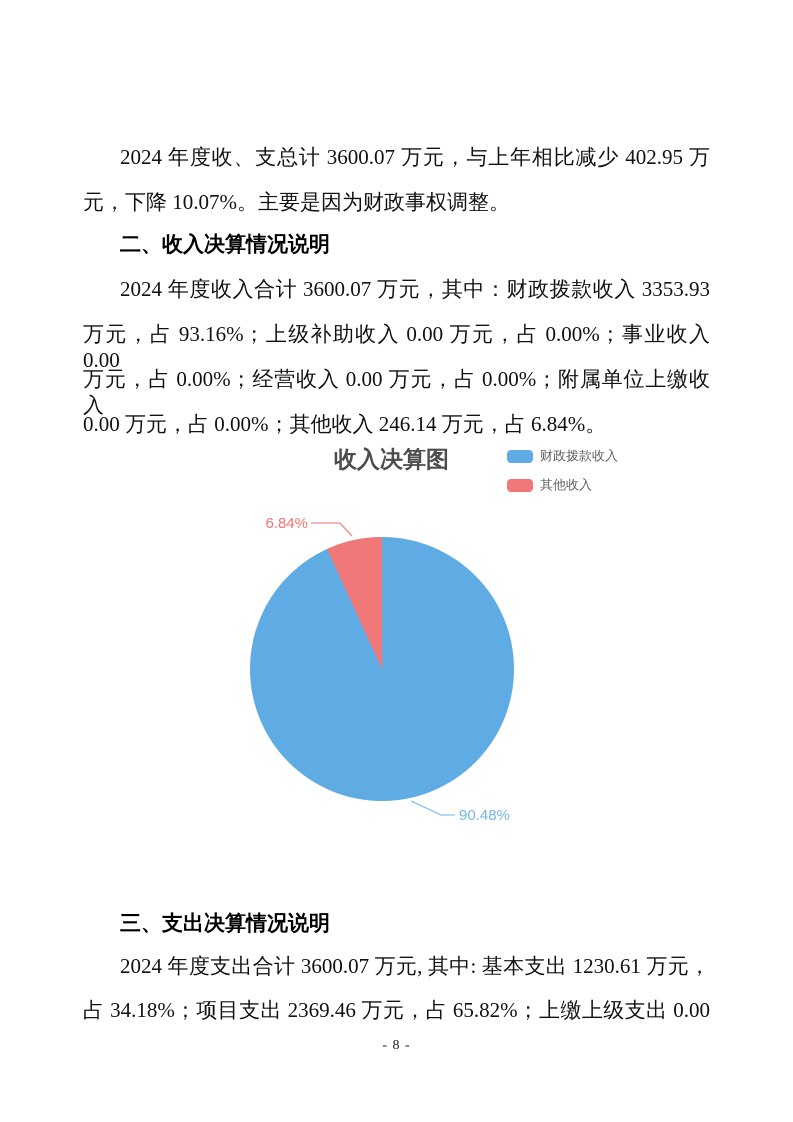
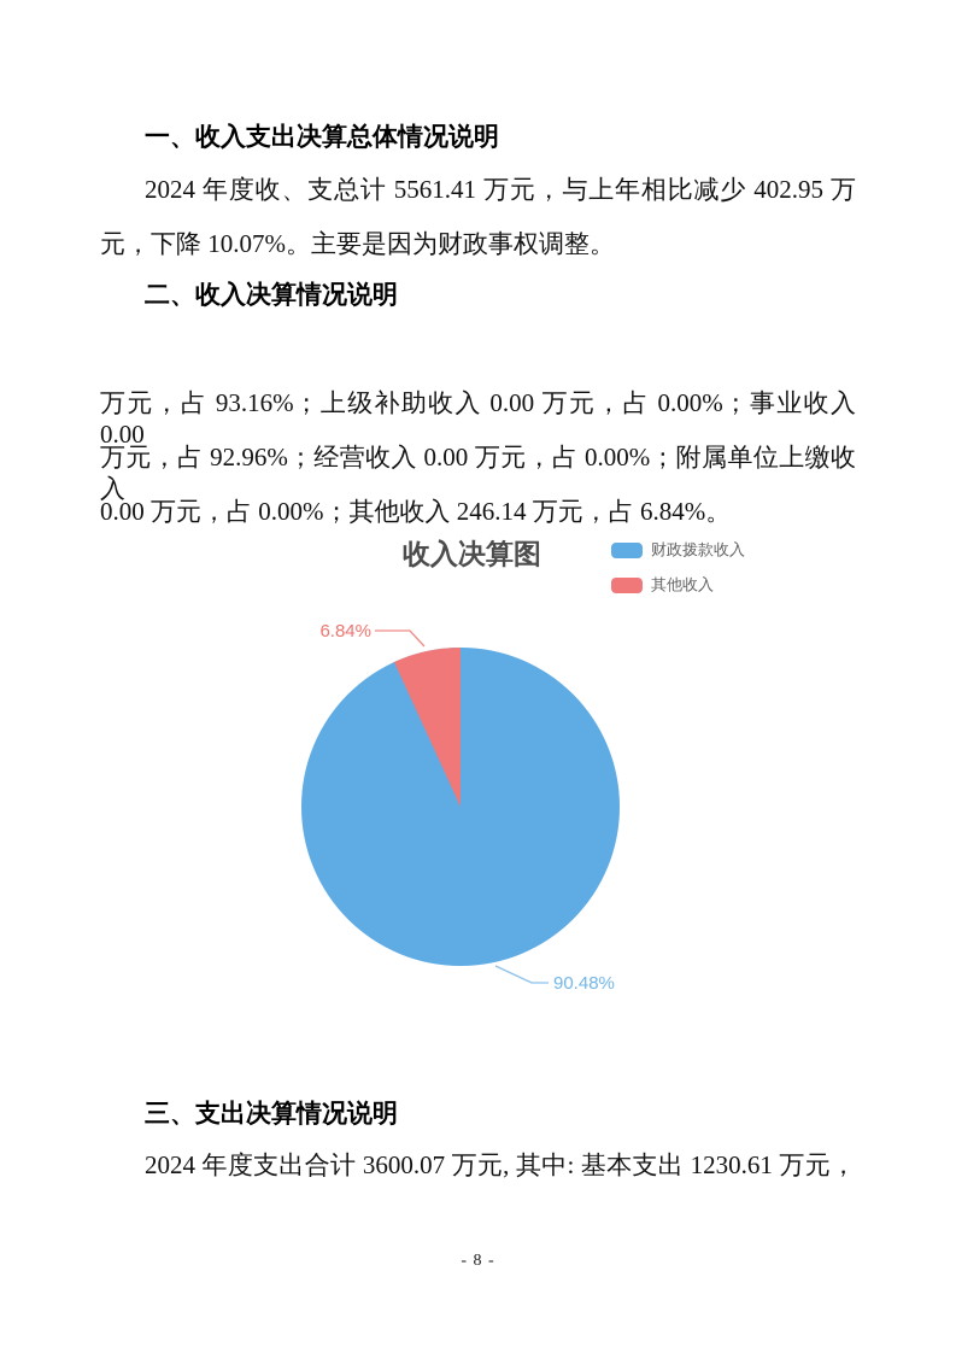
+ 一、收入支出决算总体情况说明
- 2024 年度收、支总计 3600.07 万元，与上年相比减少 402.95 万
+ 2024 年度收、支总计 5561.41 万元，与上年相比减少 402.95 万
  元，下降 10.07%。主要是因为财政事权调整。
  二、收入决算情况说明
- 2024 年度收入合计 3600.07 万元，其中：财政拨款收入 3353.93
  万元，占 93.16%；上级补助收入 0.00 万元，占 0.00%；事业收入 0.00
- 万元，占 0.00%；经营收入 0.00 万元，占 0.00%；附属单位上缴收入
+ 万元，占 92.96%；经营收入 0.00 万元，占 0.00%；附属单位上缴收入
  0.00 万元，占 0.00%；其他收入 246.14 万元，占 6.84%。
  三、支出决算情况说明
  2024 年度支出合计 3600.07 万元, 其中: 基本支出 1230.61 万元，
- 占 34.18%；项目支出 2369.46 万元，占 65.82%；上缴上级支出 0.00
  收入决算图
  财政拨款收入
  其他收入
  6.84%
  90.48%
  - 8 -
